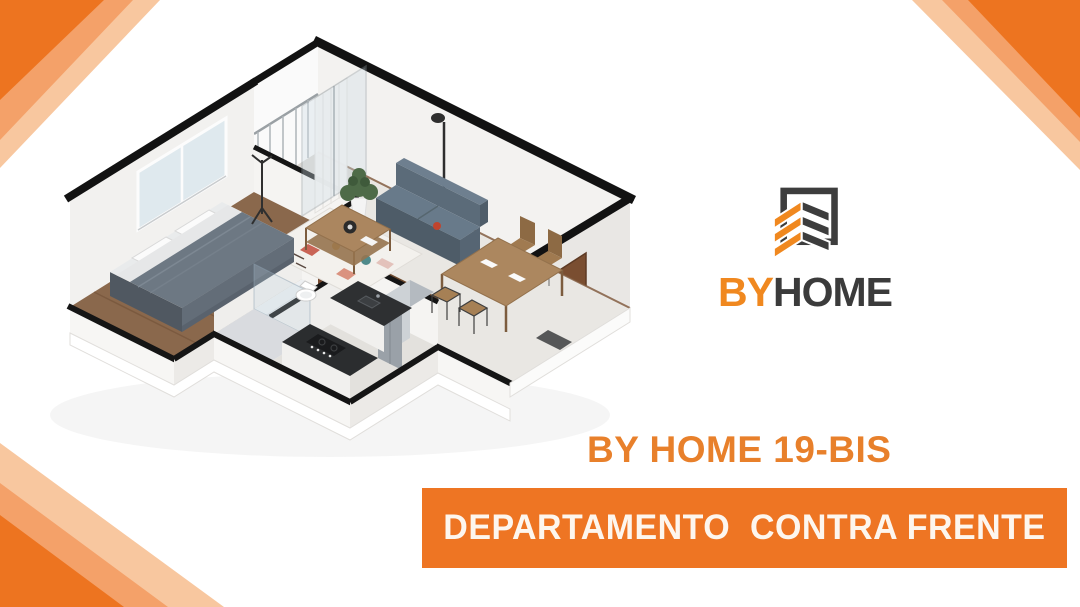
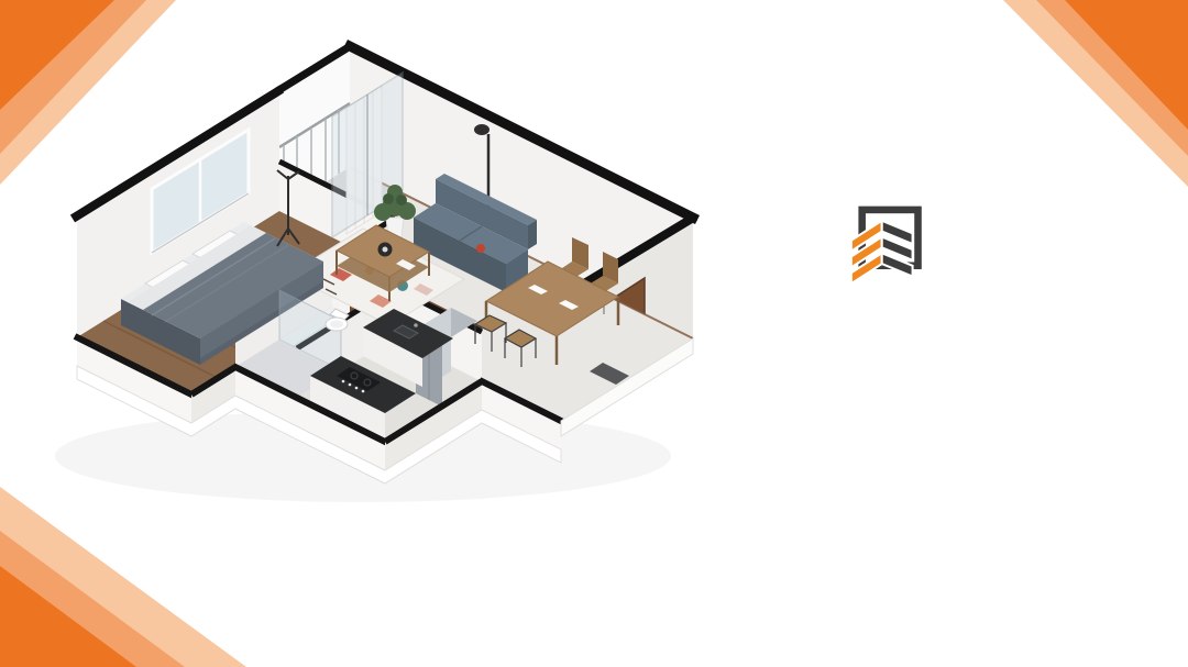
- BYHOME
- BY HOME 19-BIS
- DEPARTAMENTO CONTRA FRENTE
